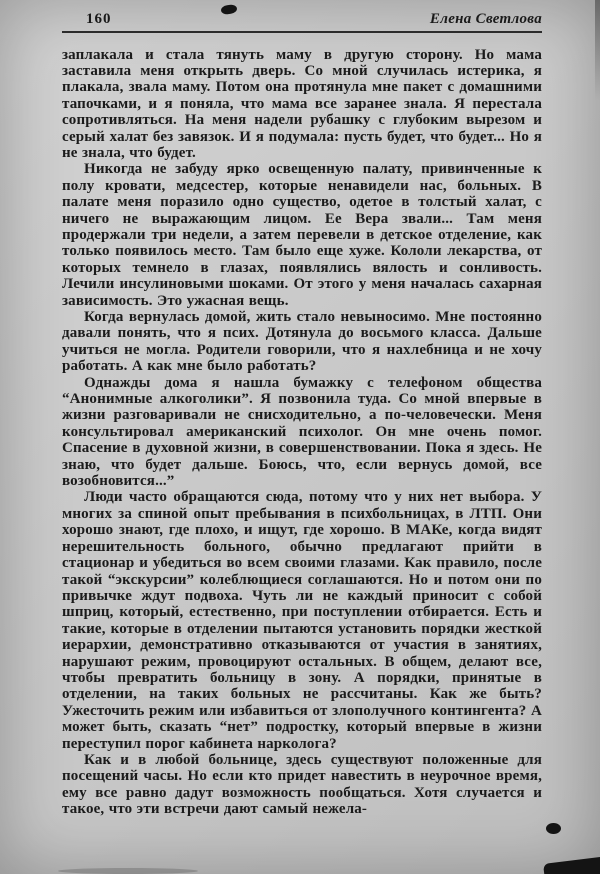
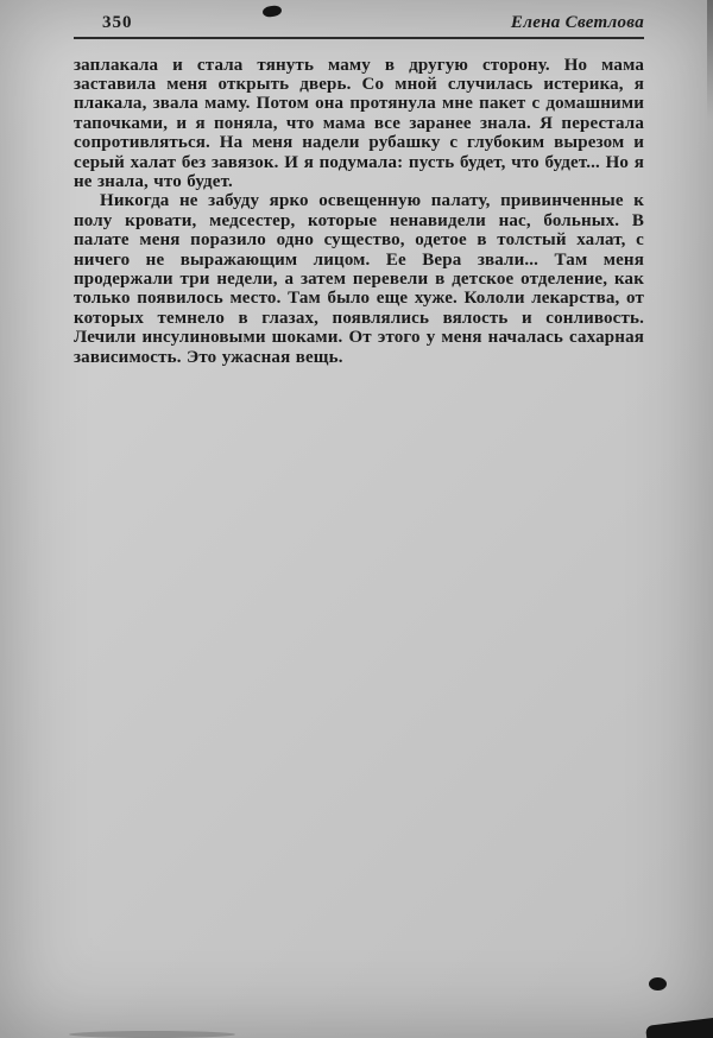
- 160
+ 350
  Елена Светлова
  заплакала и стала тянуть маму в другую сторону. Но мама заставила меня открыть дверь. Со мной случилась истерика, я плакала, звала маму. Потом она протянула мне пакет с домашними тапочками, и я поняла, что мама все заранее знала. Я перестала сопротивляться. На меня надели рубашку с глубоким вырезом и серый халат без завязок. И я подумала: пусть будет, что будет... Но я не знала, что будет.
  Никогда не забуду ярко освещенную палату, привинченные к полу кровати, медсестер, которые ненавидели нас, больных. В палате меня поразило одно существо, одетое в толстый халат, с ничего не выражающим лицом. Ее Вера звали... Там меня продержали три недели, а затем перевели в детское отделение, как только появилось место. Там было еще хуже. Кололи лекарства, от которых темнело в глазах, появлялись вялость и сонливость. Лечили инсулиновыми шоками. От этого у меня началась сахарная зависимость. Это ужасная вещь.
- Когда вернулась домой, жить стало невыносимо. Мне постоянно давали понять, что я псих. Дотянула до восьмого класса. Дальше учиться не могла. Родители говорили, что я нахлебница и не хочу работать. А как мне было работать?
- Однажды дома я нашла бумажку с телефоном общества “Анонимные алкоголики”. Я позвонила туда. Со мной впервые в жизни разговаривали не снисходительно, а по-человечески. Меня консультировал американский психолог. Он мне очень помог. Спасение в духовной жизни, в совершенствовании. Пока я здесь. Не знаю, что будет дальше. Боюсь, что, если вернусь домой, все возобновится...”
- Люди часто обращаются сюда, потому что у них нет выбора. У многих за спиной опыт пребывания в психбольницах, в ЛТП. Они хорошо знают, где плохо, и ищут, где хорошо. В МАКе, когда видят нерешительность больного, обычно предлагают прийти в стационар и убедиться во всем своими глазами. Как правило, после такой “экскурсии” колеблющиеся соглашаются. Но и потом они по привычке ждут подвоха. Чуть ли не каждый приносит с собой шприц, который, естественно, при поступлении отбирается. Есть и такие, которые в отделении пытаются установить порядки жесткой иерархии, демонстративно отказываются от участия в занятиях, нарушают режим, провоцируют остальных. В общем, делают все, чтобы превратить больницу в зону. А порядки, принятые в отделении, на таких больных не рассчитаны. Как же быть? Ужесточить режим или избавиться от злополучного контингента? А может быть, сказать “нет” подростку, который впервые в жизни переступил порог кабинета нарколога?
- Как и в любой больнице, здесь существуют положенные для посещений часы. Но если кто придет навестить в неурочное время, ему все равно дадут возможность пообщаться. Хотя случается и такое, что эти встречи дают самый нежела-
